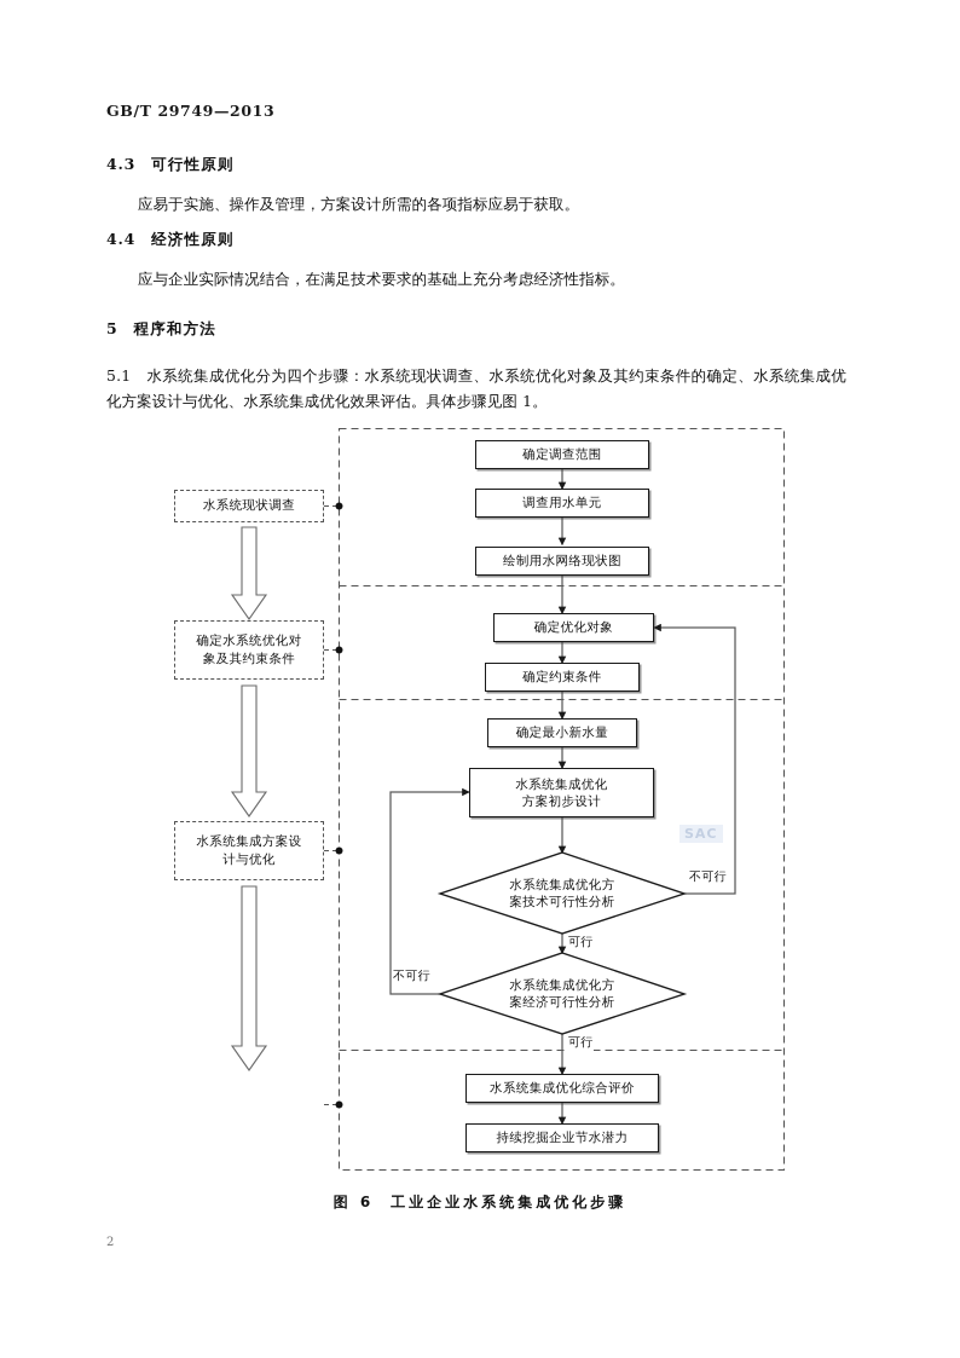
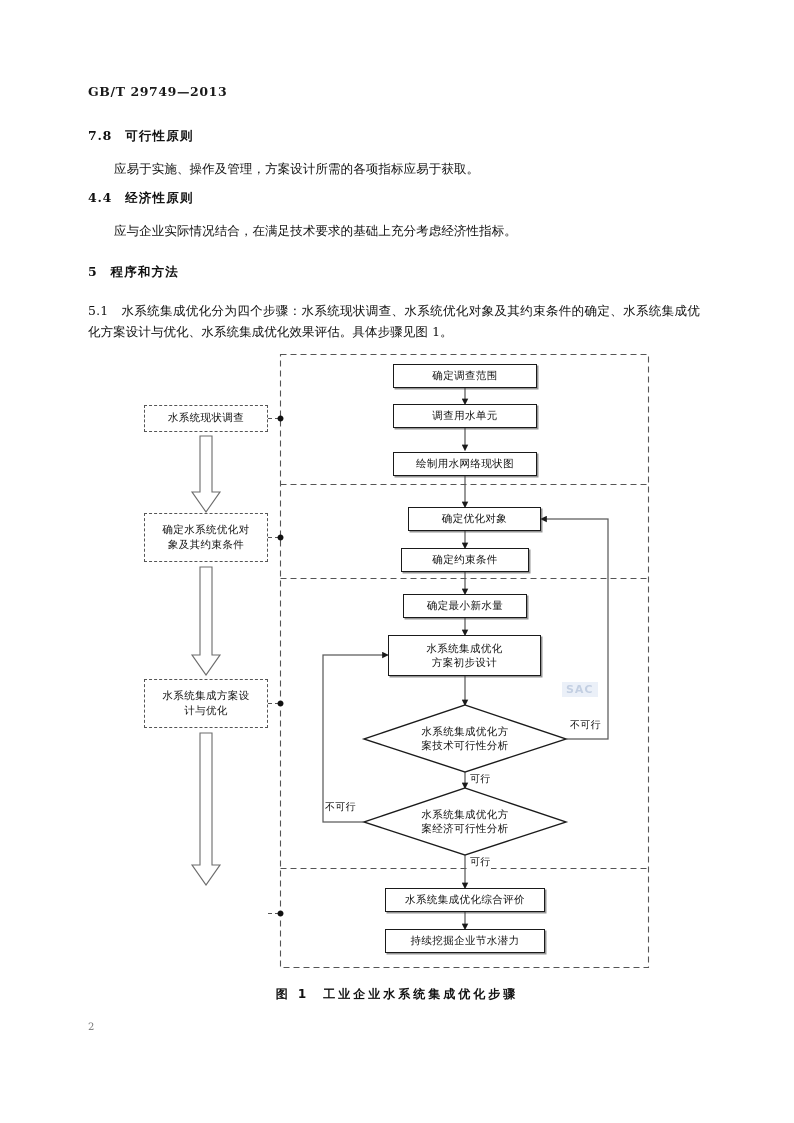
  GB/T 29749—2013
- 4.3 可行性原则
+ 7.8 可行性原则
  应易于实施、操作及管理，方案设计所需的各项指标应易于获取。
  4.4 经济性原则
  应与企业实际情况结合，在满足技术要求的基础上充分考虑经济性指标。
  5 程序和方法
  5.1 水系统集成优化分为四个步骤：水系统现状调查、水系统优化对象及其约束条件的确定、水系统集成优化方案设计与优化、水系统集成优化效果评估。具体步骤见图 1。
  水系统现状调查
  确定水系统优化对
  象及其约束条件
  水系统集成方案设
  计与优化
  确定调查范围
  调查用水单元
  绘制用水网络现状图
  确定优化对象
  确定约束条件
  确定最小新水量
  水系统集成优化
  方案初步设计
  水系统集成优化方
  案技术可行性分析
  水系统集成优化方
  案经济可行性分析
  水系统集成优化综合评价
  持续挖掘企业节水潜力
  不可行
  可行
  不可行
  可行
  SAC
- 图 6 工业企业水系统集成优化步骤
+ 图 1 工业企业水系统集成优化步骤
  2
